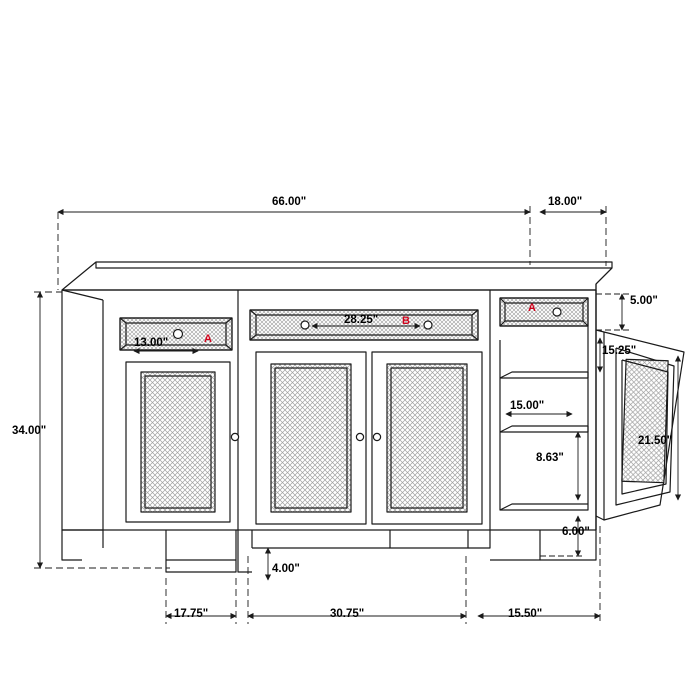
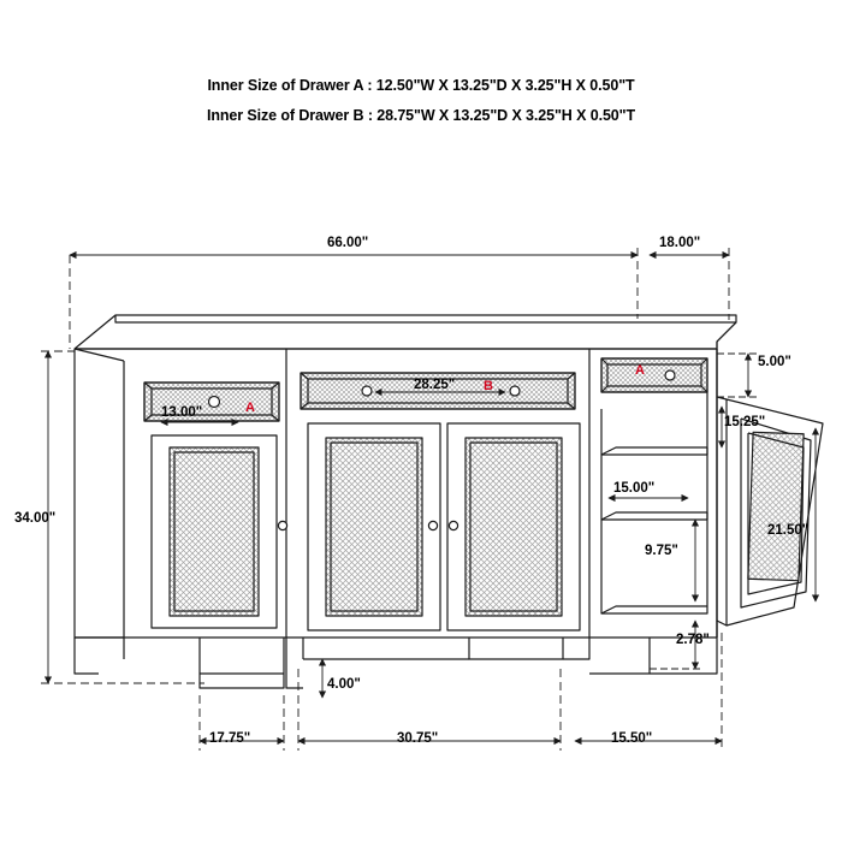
+ Inner Size of Drawer A : 12.50"W X 13.25"D X 3.25"H X 0.50"T
+ Inner Size of Drawer B : 28.75"W X 13.25"D X 3.25"H X 0.50"T
  66.00"
  18.00"
  34.00"
  13.00"
  28.25"
  5.00"
  15.25"
  15.00"
- 8.63"
+ 9.75"
  21.50"
- 6.00"
+ 2.78"
  4.00"
  17.75"
  30.75"
  15.50"
  A
  B
  A
